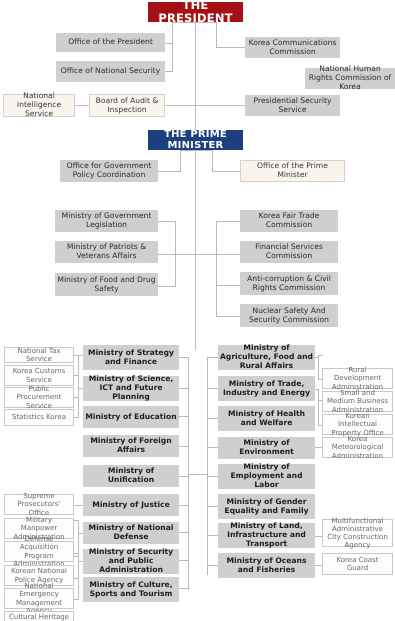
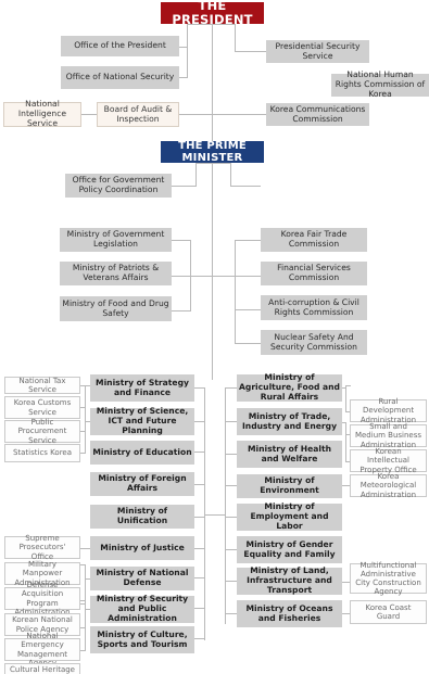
  THE PRESIDENT
  Office of the President
  Office of National Security
- Korea Communications Commission
+ Presidential Security Service
  National Human Rights Commission of Korea
- Presidential Security Service
+ Korea Communications Commission
  National Intelligence Service
  Board of Audit & Inspection
  THE PRIME MINISTER
  Office for Government Policy Coordination
- Office of the Prime Minister
  Ministry of Government Legislation
  Ministry of Patriots & Veterans Affairs
  Ministry of Food and Drug Safety
  Korea Fair Trade Commission
  Financial Services Commission
  Anti-corruption & Civil Rights Commission
  Nuclear Safety And Security Commission
  Ministry of Strategy and Finance
  Ministry of Science, ICT and Future Planning
  Ministry of Education
  Ministry of Foreign Affairs
  Ministry of Unification
  Ministry of Justice
  Ministry of National Defense
  Ministry of Security and Public Administration
  Ministry of Culture, Sports and Tourism
  National Tax Service
  Korea Customs Service
  Public Procurement Service
  Statistics Korea
  Supreme Prosecutors' Office
  Military Manpower Administration
  Defense Acquisition Program Administration
  Korean National Police Agency
  National Emergency Management
  Ministry of Agriculture, Food and Rural Affairs
  Ministry of Trade, Industry and Energy
  Ministry of Health and Welfare
  Ministry of Environment
  Ministry of Employment and Labor
  Ministry of Gender Equality and Family
  Ministry of Land, Infrastructure and Transport
  Ministry of Oceans and Fisheries
  Rural Development Administration
  Small and Medium Business Administration
  Korean Intellectual Property Office
  Korea Meteorological Administration
  Multifunctional Administrative City Construction Agency
  Korea Coast Guard
